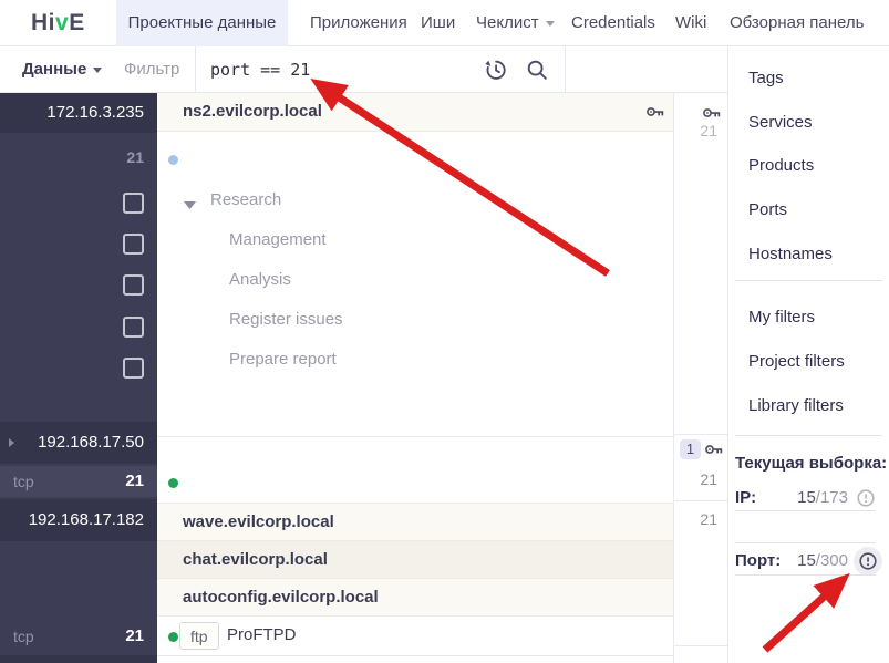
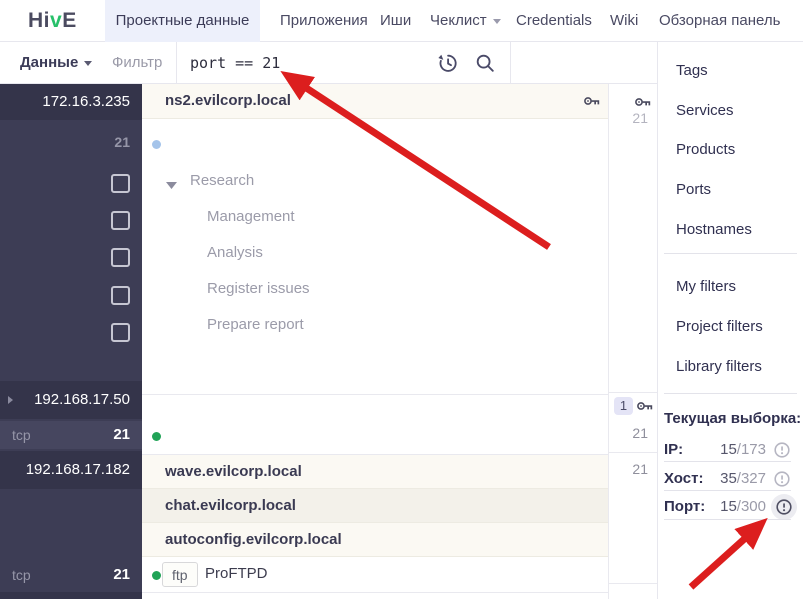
  HivE
  Проектные данные
  Приложения
  Иши
  Чеклист
  Credentials
  Wiki
  Обзорная панель
  Данные
  Фильтр
  port == 21
  172.16.3.235
  21
  192.168.17.50
  tcp
  21
  192.168.17.182
  tcp
  21
  ns2.evilcorp.local
  Research
  Management
  Analysis
  Register issues
  Prepare report
  wave.evilcorp.local
  chat.evilcorp.local
  autoconfig.evilcorp.local
  ftp
  ProFTPD
  21
  1
  21
  21
  Tags
  Services
  Products
  Ports
  Hostnames
  My filters
  Project filters
  Library filters
  Текущая выборка:
  IP:
  15/173
+ Хост:
+ 35/327
  Порт:
  15/300
